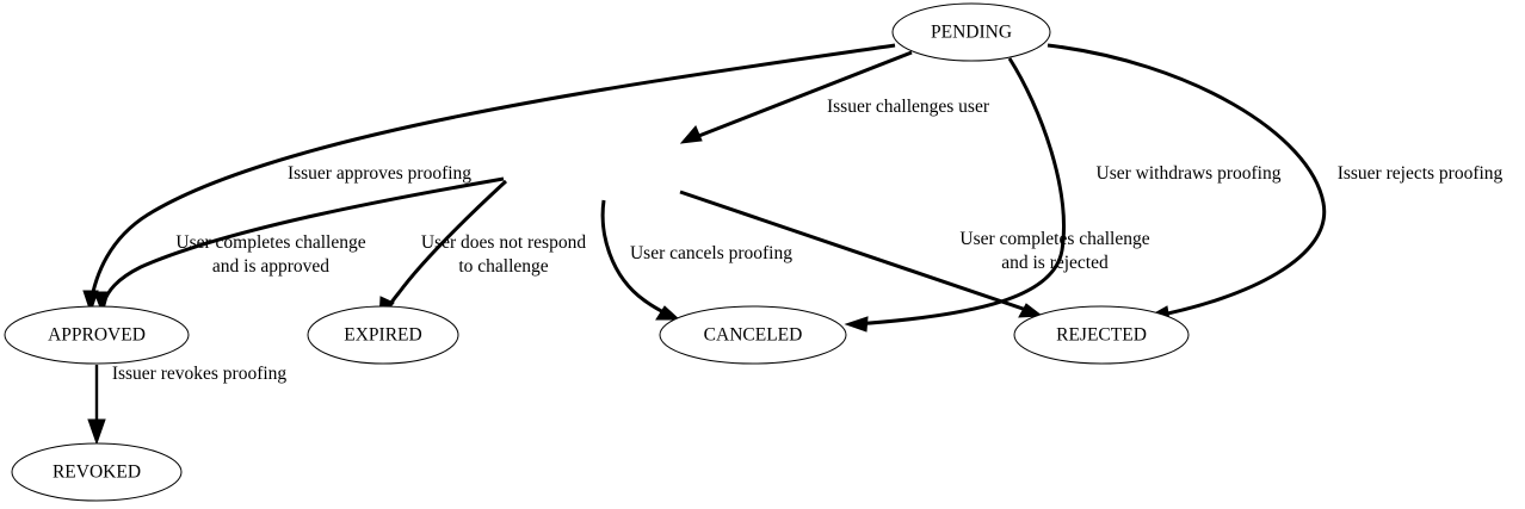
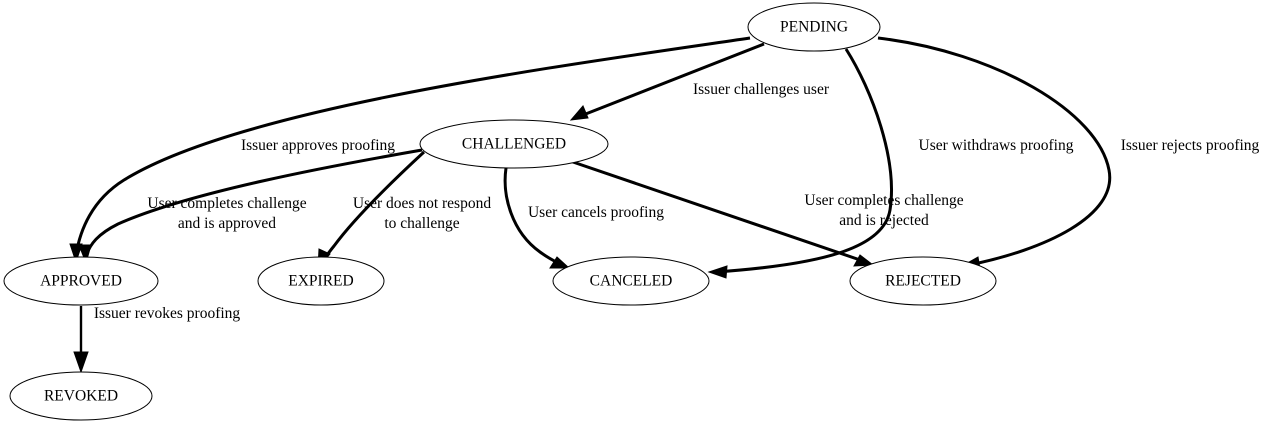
  Issuer approves proofing
  Issuer challenges user
  User withdraws proofing
  Issuer rejects proofing
  User completes challenge
  and is approved
  User does not respond
  to challenge
  User cancels proofing
  User completes challenge
  and is rejected
  Issuer revokes proofing
  PENDING
+ CHALLENGED
  APPROVED
  EXPIRED
  CANCELED
  REJECTED
  REVOKED
